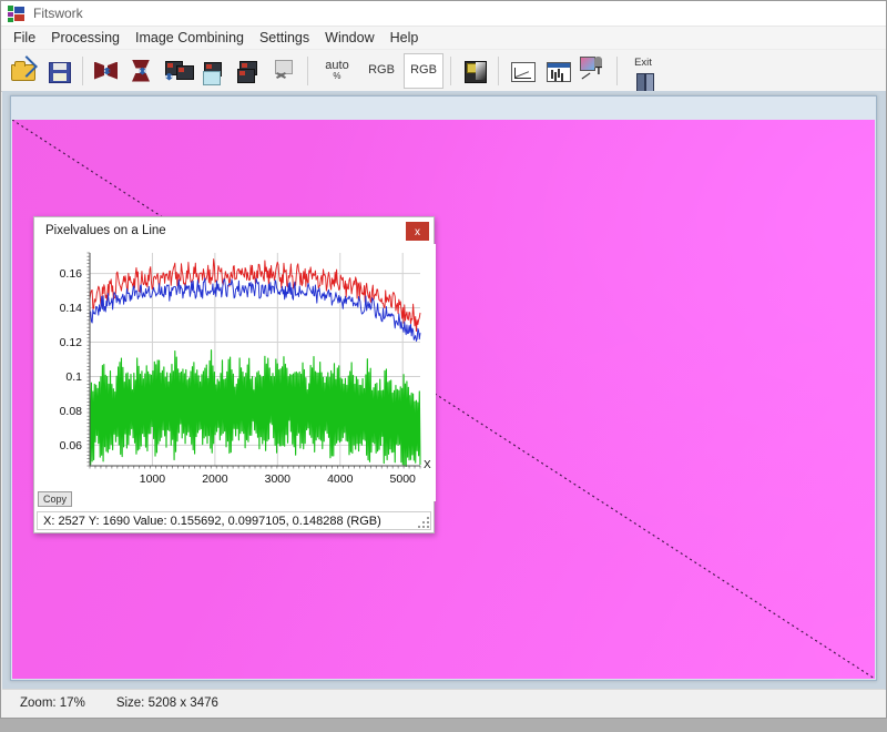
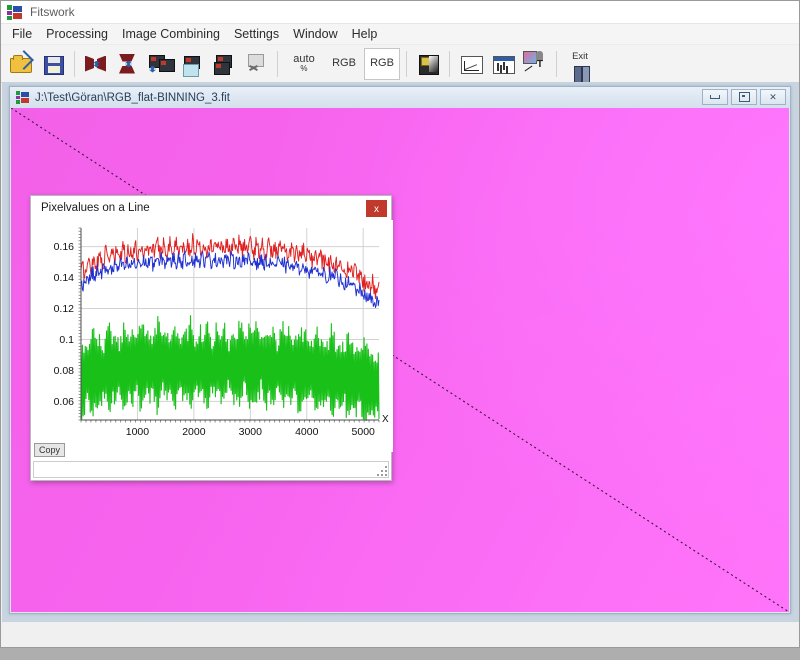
  Fitswork
  File
  Processing
  Image Combining
  Settings
  Window
  Help
  auto
  %
  RGB
  RGB
  T
  Exit
+ J:\Test\Göran\RGB_flat-BINNING_3.fit
+ ✕
  Pixelvalues on a Line
  x
  0.06
  0.08
  0.1
  0.12
  0.14
  0.16
  1000
  2000
  3000
  4000
  5000
  X
  Copy
- X: 2527 Y: 1690 Value: 0.155692, 0.0997105, 0.148288 (RGB)
- Zoom: 17%
- Size: 5208 x 3476
